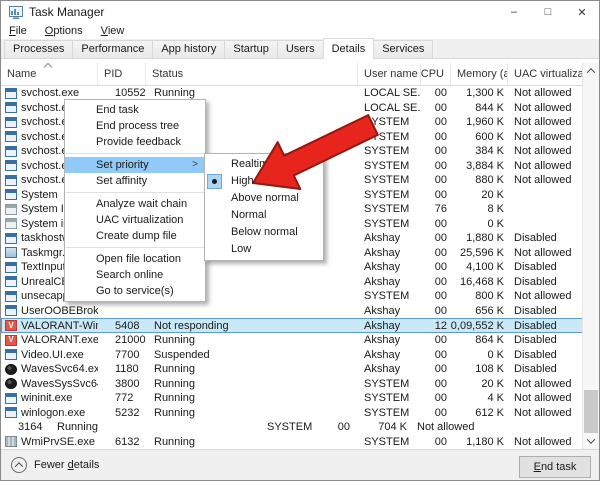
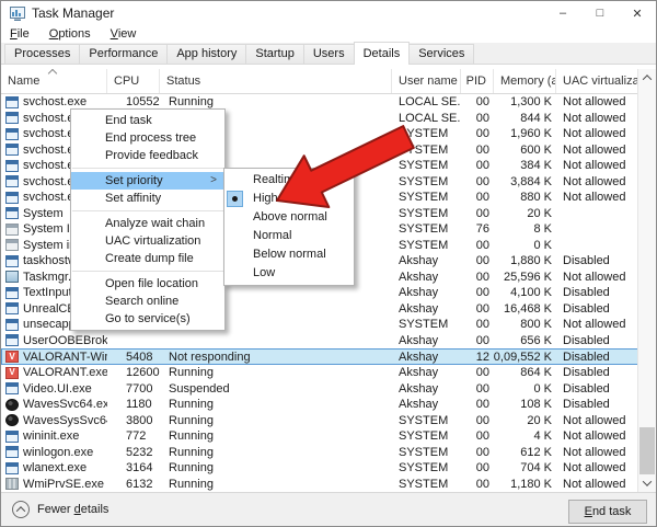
  Task Manager
  –
  □
  ✕
  File
  Options
  View
  Processes
  Performance
  App history
  Startup
  Users
  Details
  Services
  Name
- PID
+ CPU
  Status
  User name
- CPU
+ PID
  Memory (a
  UAC virtualiza
  svchost.exe
  10552
  Running
  LOCAL SE.
  00
  1,300 K
  Not allowed
  svchost.
  LOCAL SE.
  00
  844 K
  Not allowed
  svchost.
  YSTEM
  00
  1,960 K
  Not allowed
  svchost.
  00
  600 K
  Not allowed
  svchost.
  SYSTEM
  00
  384 K
  Not allowed
  svchost.
  SYSTEM
  00
  3,884 K
  Not allowed
  svchost.
  SYSTEM
  00
  880 K
  Not allowed
  System
  SYSTEM
  00
  20 K
  SYSTEM
  76
  8 K
  SYSTEM
  00
  0 K
  Akshay
  00
  1,880 K
  Disabled
  Akshay
  00
  25,596 K
  Not allowed
  Akshay
  00
  4,100 K
  Disabled
  Akshay
  00
  16,468 K
  Disabled
  SYSTEM
  00
  800 K
  Not allowed
  Akshay
  00
  656 K
  Disabled
  V
  5408
  Not responding
  Akshay
  12
  0,09,552 K
  Disabled
  V
  VALORANT.exe
- 21000
+ 12600
  Running
  Akshay
  00
  864 K
  Disabled
  Video.UI.exe
  7700
  Suspended
  Akshay
  00
  0 K
  Disabled
  WavesSvc64.ex
  1180
  Running
  Akshay
  00
  108 K
  Disabled
  WavesSysSvc6
  3800
  Running
  SYSTEM
  00
  20 K
  Not allowed
  wininit.exe
  772
  Running
  SYSTEM
  00
  4 K
  Not allowed
  winlogon.exe
  5232
  Running
  SYSTEM
  00
  612 K
  Not allowed
+ wlanext.exe
  3164
  Running
  SYSTEM
  00
  704 K
  Not allowed
  WmiPrvSE.exe
  6132
  Running
  SYSTEM
  00
  1,180 K
  Not allowed
  End task
  End process tree
  Provide feedback
  Set priority
  >
  Set affinity
  Analyze wait chain
  UAC virtualization
  Create dump file
  Open file location
  Search online
  Go to service(s)
  Realti
  High
  Above normal
  Normal
  Below normal
  Low
  Fewer details
  End task
